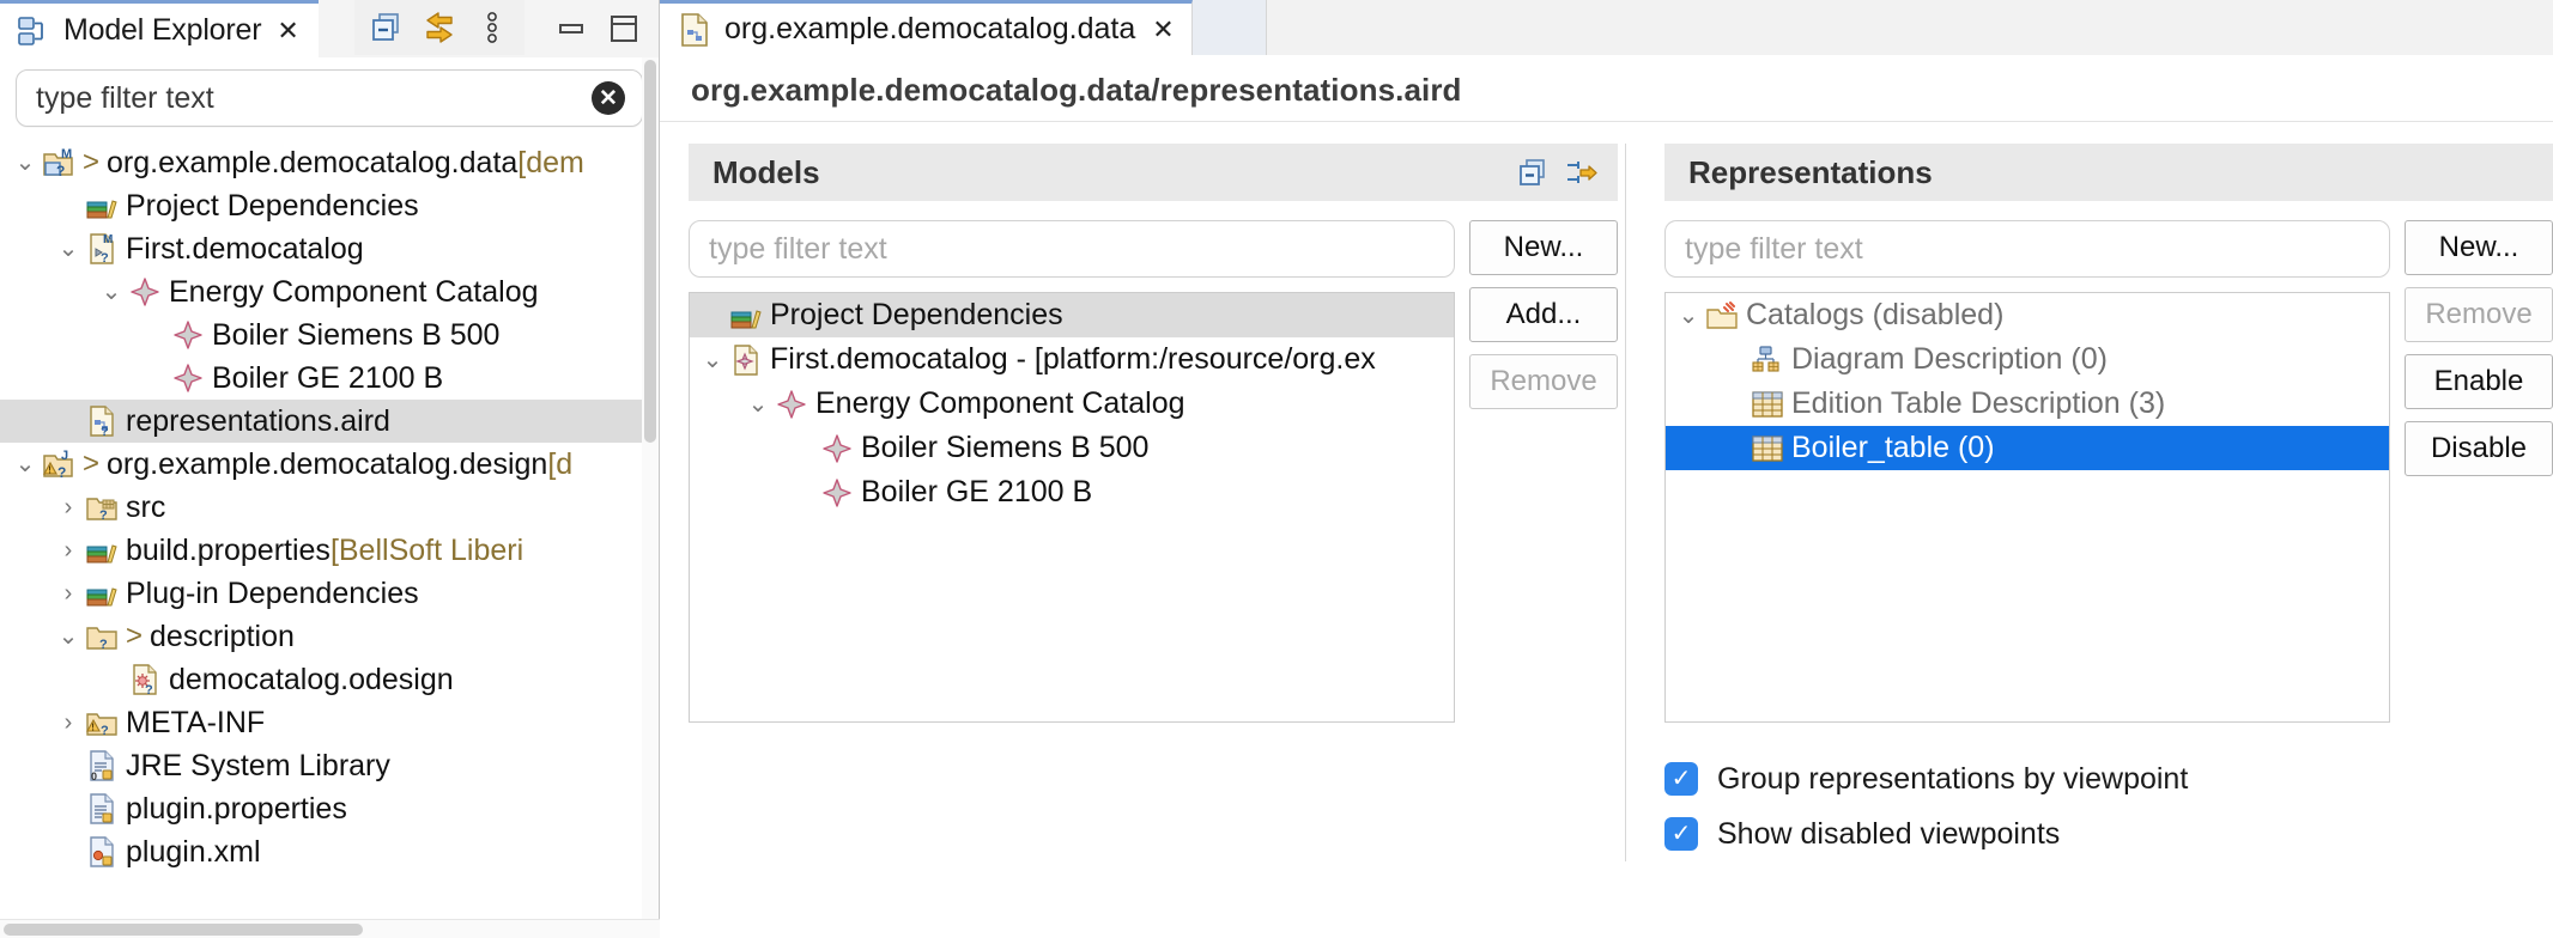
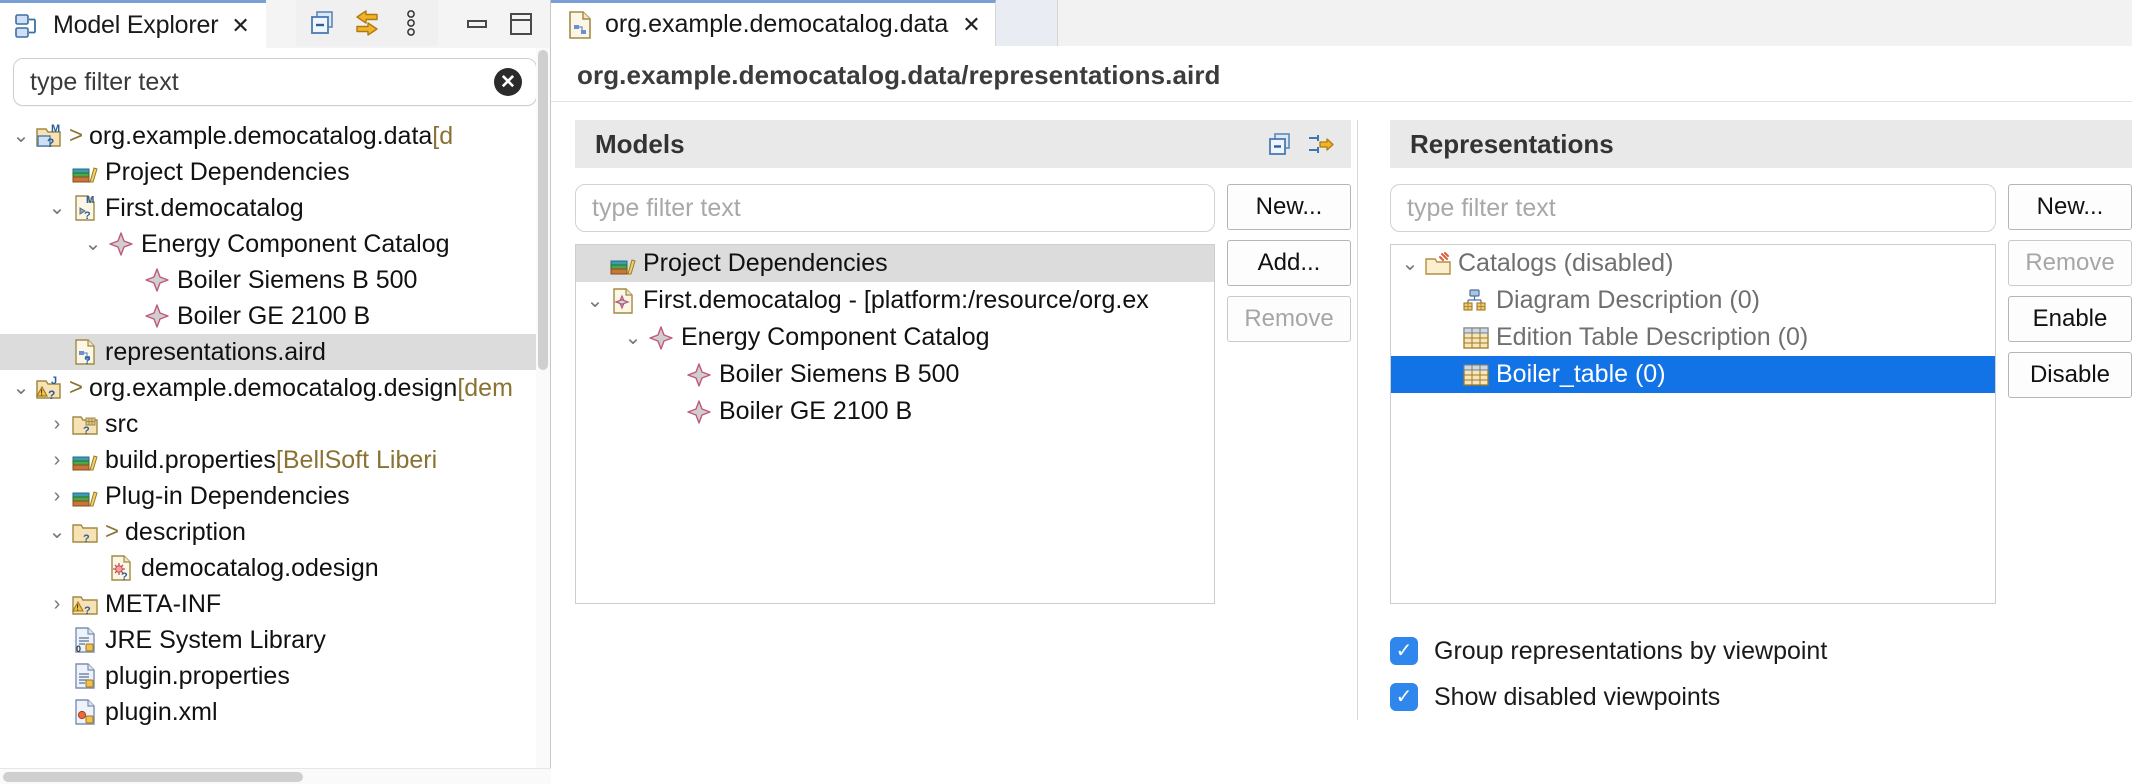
  Model Explorer
  ✕
  type filter text
  ✕
  ⌄
  M
  ?
  >
  org.example.democatalog.data
- [dem
+ [d
  Project Dependencies
  ⌄
  M
  ?
  First.democatalog
  ⌄
  Energy Component Catalog
  Boiler Siemens B 500
  Boiler GE 2100 B
  ?
  representations.aird
  ⌄
  !
  J
  ?
  >
  org.example.democatalog.design
- [d
+ [dem
  ›
  ?
  src
  ›
  build.properties
  [BellSoft Liberi
  ›
  Plug-in Dependencies
  ⌄
  ?
  >
  description
  ?
  democatalog.odesign
  ›
  !
  ?
  META-INF
  0
  JRE System Library
  plugin.properties
  plugin.xml
  org.example.democatalog.data
  ✕
  org.example.democatalog.data/representations.aird
  Models
  type filter text
  Project Dependencies
  ⌄
  First.democatalog - [platform:/resource/org.ex
  ⌄
  Energy Component Catalog
  Boiler Siemens B 500
  Boiler GE 2100 B
  New...
  Add...
  Remove
  Representations
  type filter text
  ⌄
  Catalogs (disabled)
  Diagram Description (0)
- Edition Table Description (3)
+ Edition Table Description (0)
  Boiler_table (0)
  ✓
  Group representations by viewpoint
  ✓
  Show disabled viewpoints
  New...
  Remove
  Enable
  Disable
